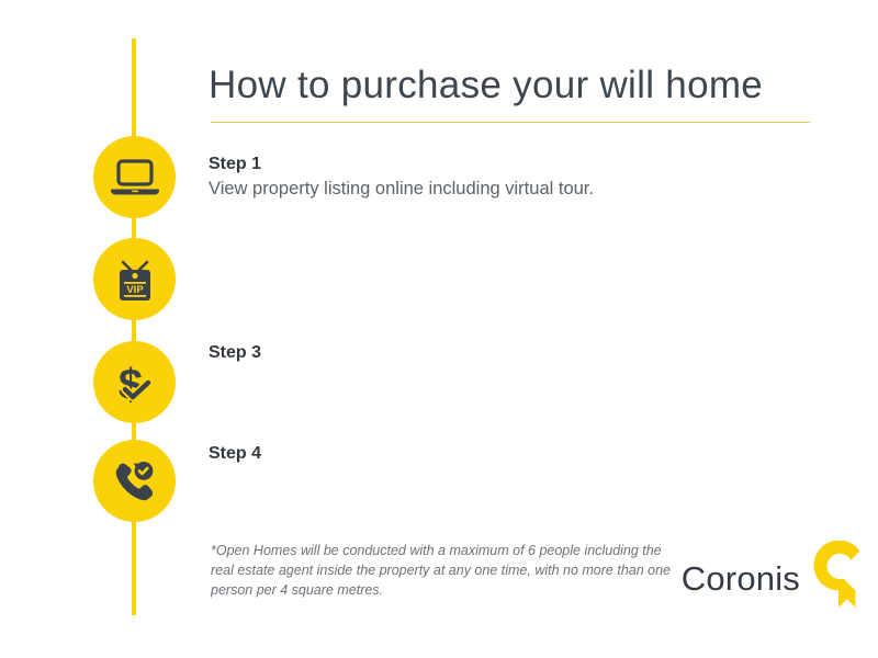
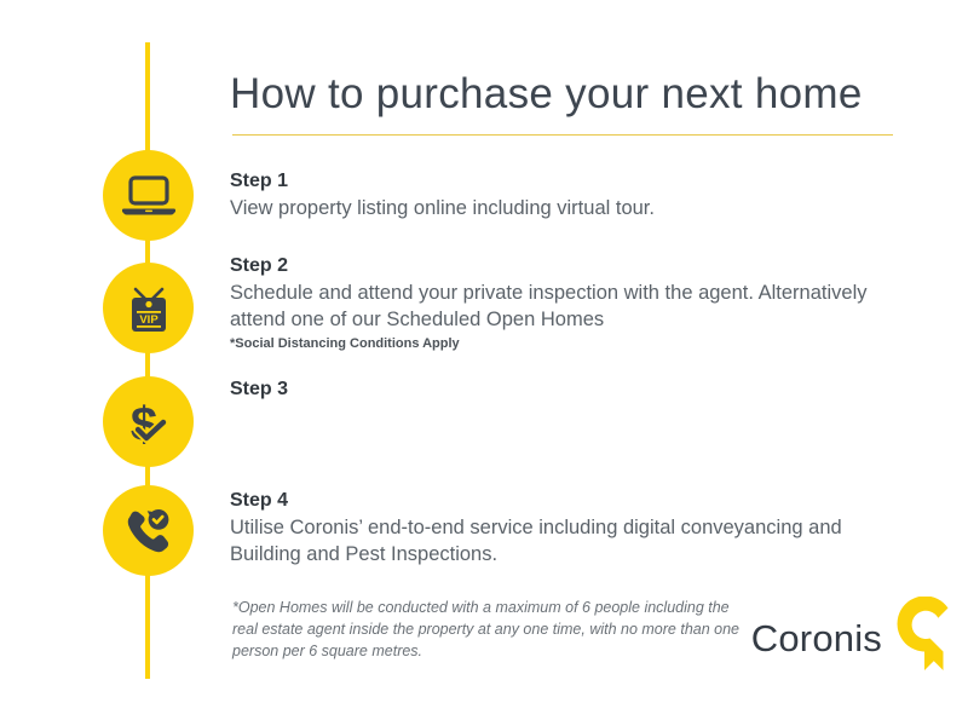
- How to purchase your will home
+ How to purchase your next home
  VIP
  $
  Step 1
  View property listing online including virtual tour.
+ Step 2
+ Schedule and attend your private inspection with the agent. Alternatively attend one of our Scheduled Open Homes
+ *Social Distancing Conditions Apply
  Step 3
  Step 4
+ Utilise Coronis’ end-to-end service including digital conveyancing and Building and Pest Inspections.
- *Open Homes will be conducted with a maximum of 6 people including the real estate agent inside the property at any one time, with no more than one person per 4 square metres.
+ *Open Homes will be conducted with a maximum of 6 people including the real estate agent inside the property at any one time, with no more than one person per 6 square metres.
  Coronis
